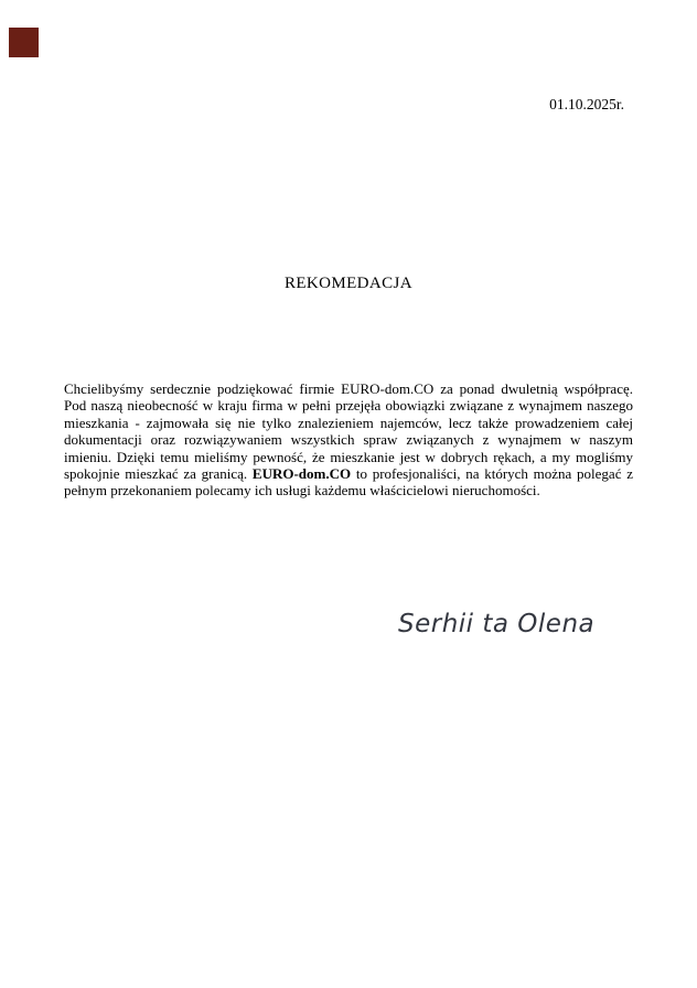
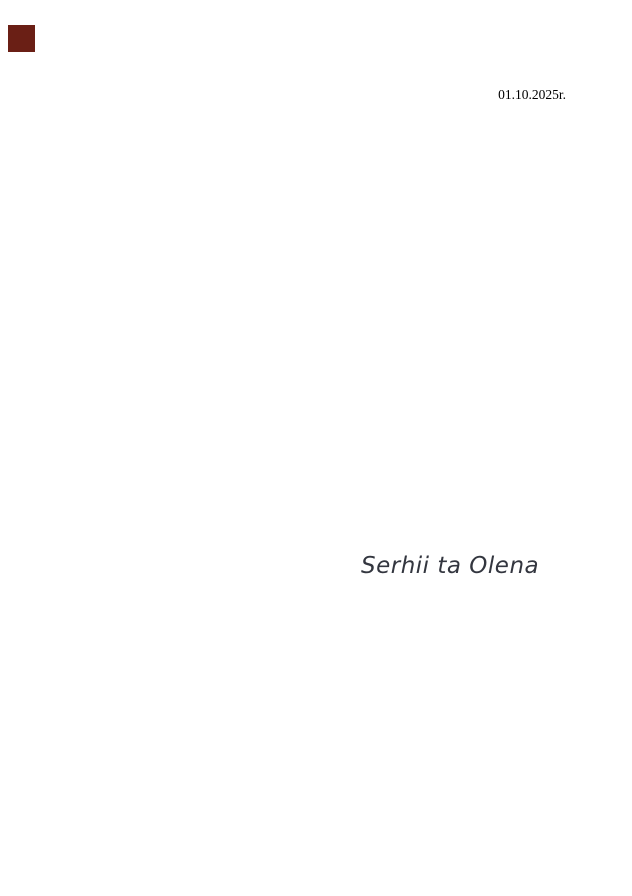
  01.10.2025r.
- REKOMEDACJA
- Chcielibyśmy serdecznie podziękować firmie EURO-dom.CO za ponad dwuletnią współpracę. Pod naszą nieobecność w kraju firma w pełni przejęła obowiązki związane z wynajmem naszego mieszkania - zajmowała się nie tylko znalezieniem najemców, lecz także prowadzeniem całej dokumentacji oraz rozwiązywaniem wszystkich spraw związanych z wynajmem w naszym imieniu. Dzięki temu mieliśmy pewność, że mieszkanie jest w dobrych rękach, a my mogliśmy spokojnie mieszkać za granicą. EURO-dom.CO to profesjonaliści, na których można polegać z pełnym przekonaniem polecamy ich usługi każdemu właścicielowi nieruchomości.
  Serhii ta Olena
